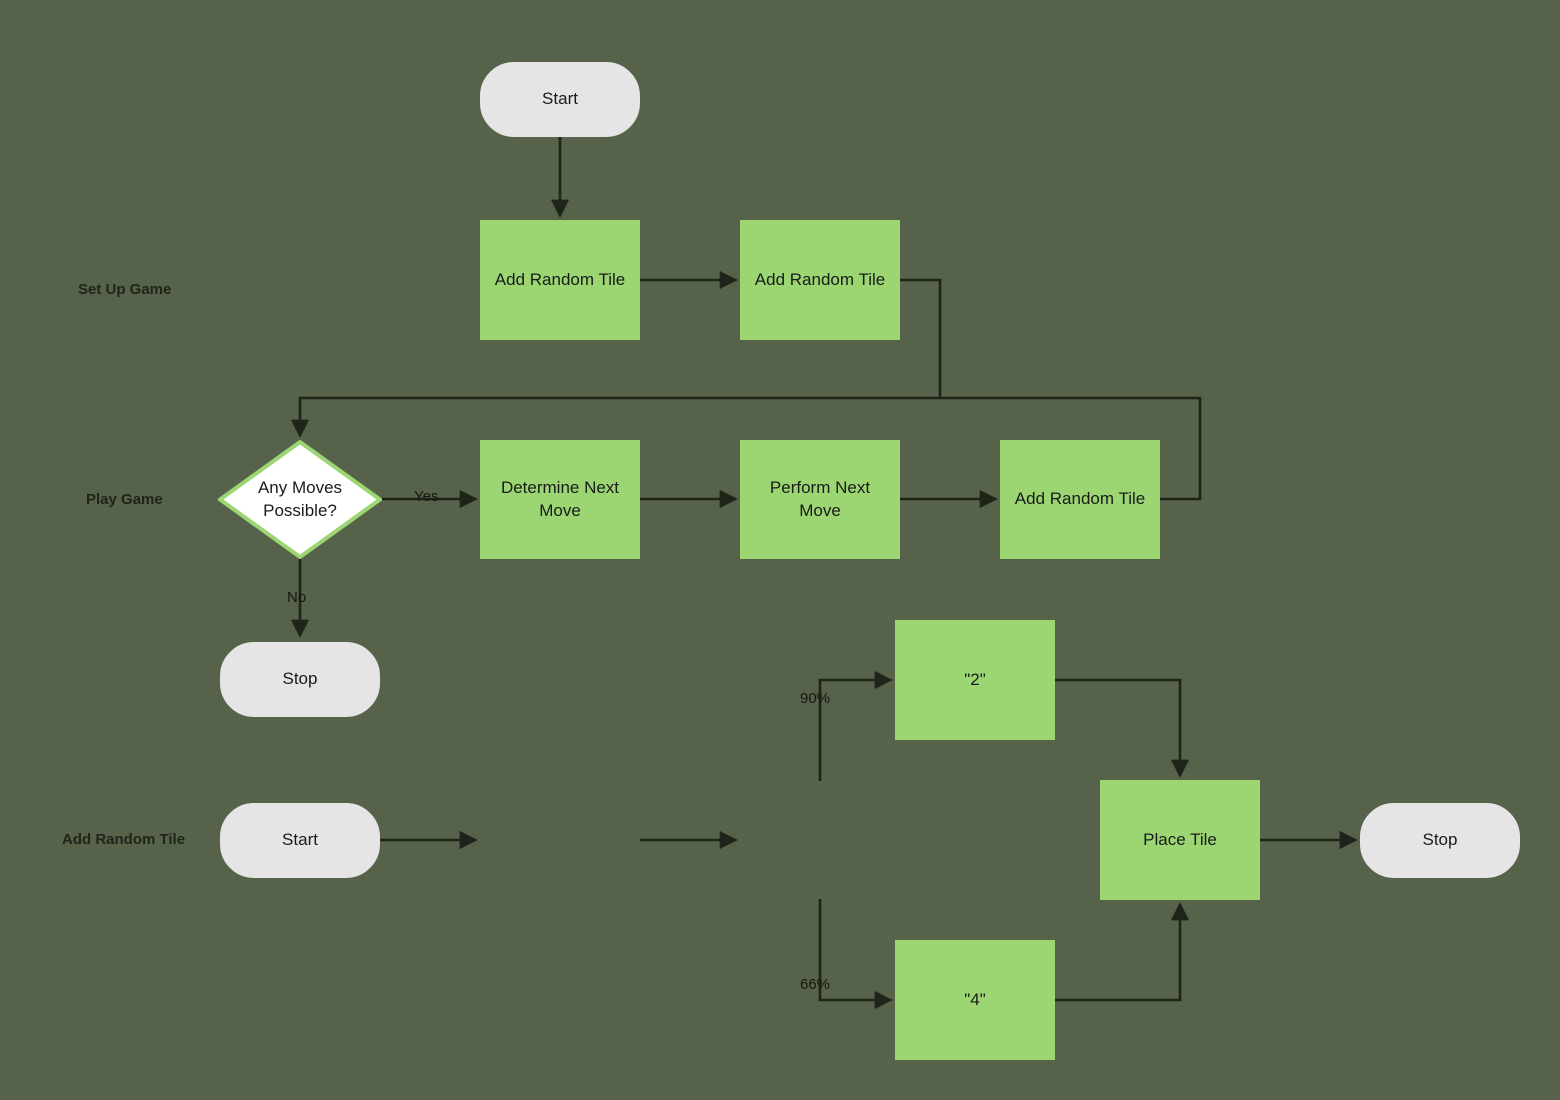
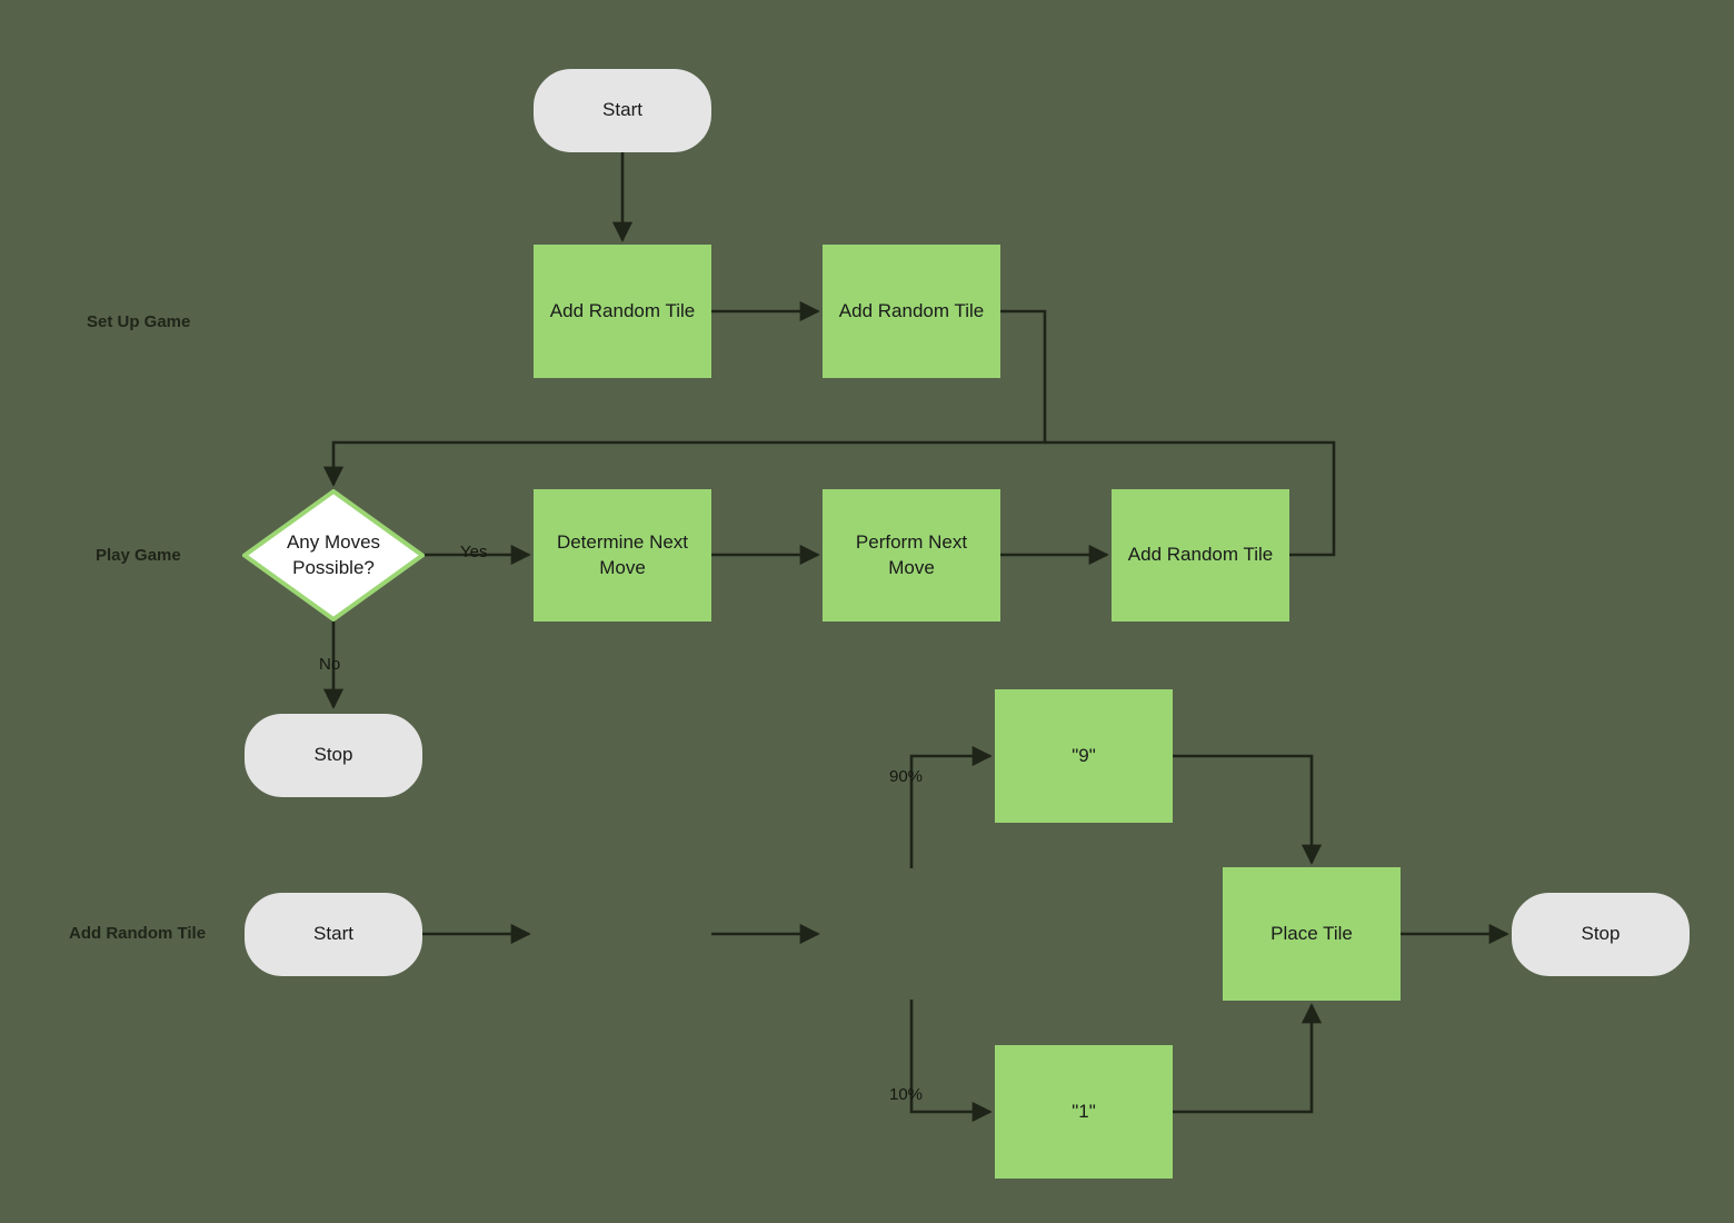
  Set Up Game
  Play Game
  Add Random Tile
  Start
  Add Random Tile
  Add Random Tile
  Any Moves
  Possible?
  Determine Next
  Move
  Perform Next
  Move
  Add Random Tile
  Stop
  Start
- "2"
+ "9"
- "4"
+ "1"
  Place Tile
  Stop
  Yes
  No
  90%
- 66%
+ 10%
